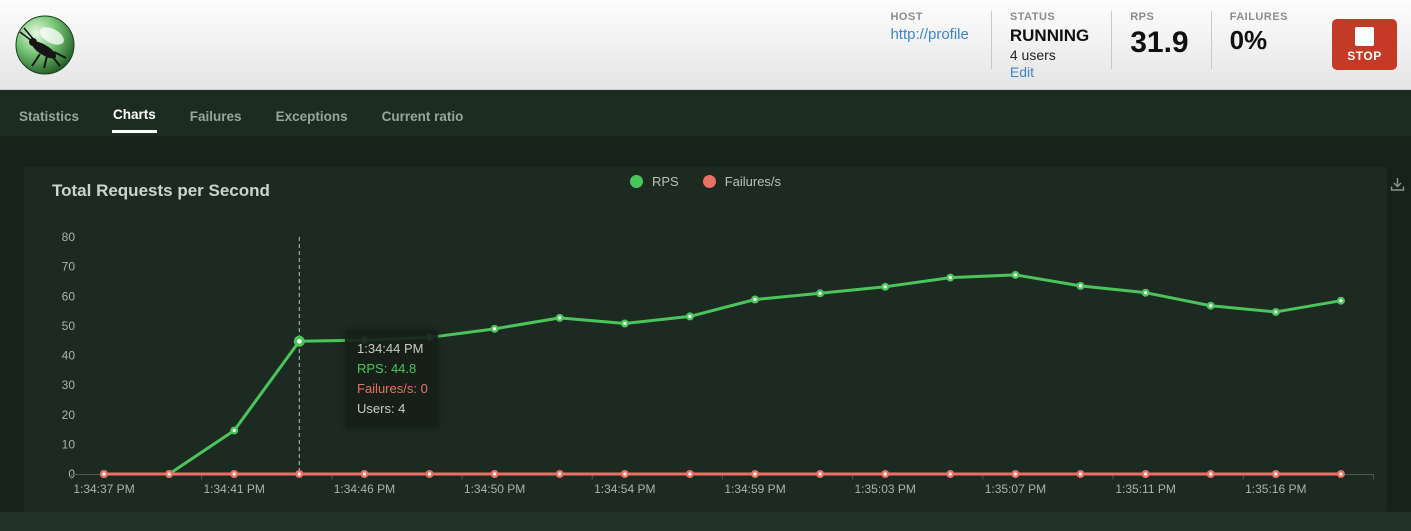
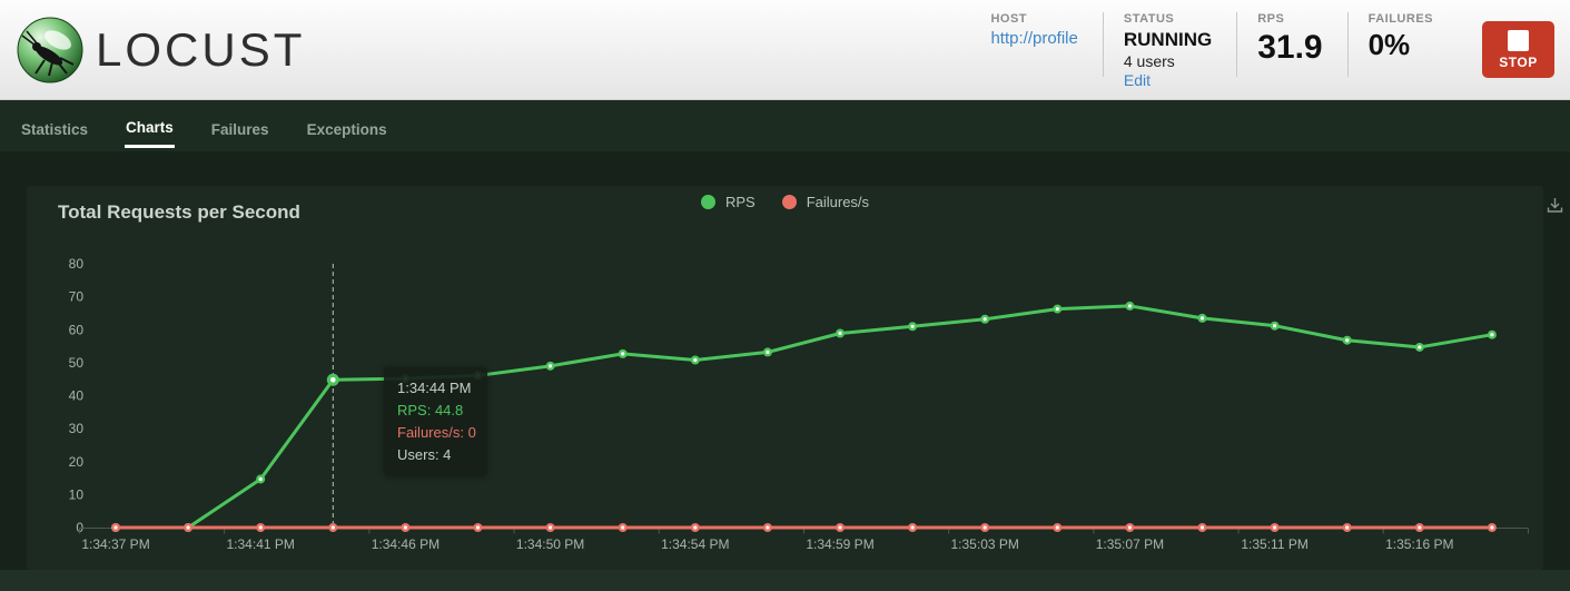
+ LOCUST
  HOST
  http://profile
  STATUS
  RUNNING
  4 users
  Edit
  RPS
  31.9
  FAILURES
  0%
  STOP
  Statistics
  Charts
  Failures
  Exceptions
- Current ratio
  Total Requests per Second
  RPS
  Failures/s
  10
  20
  30
  40
  50
  60
  70
  80
  1:34:37 PM
  1:34:41 PM
  1:34:46 PM
  1:34:50 PM
  1:34:54 PM
  1:34:59 PM
  1:35:03 PM
  1:35:07 PM
  1:35:11 PM
  1:35:16 PM
  1:34:44 PM
  RPS: 44.8
  Failures/s: 0
  Users: 4
